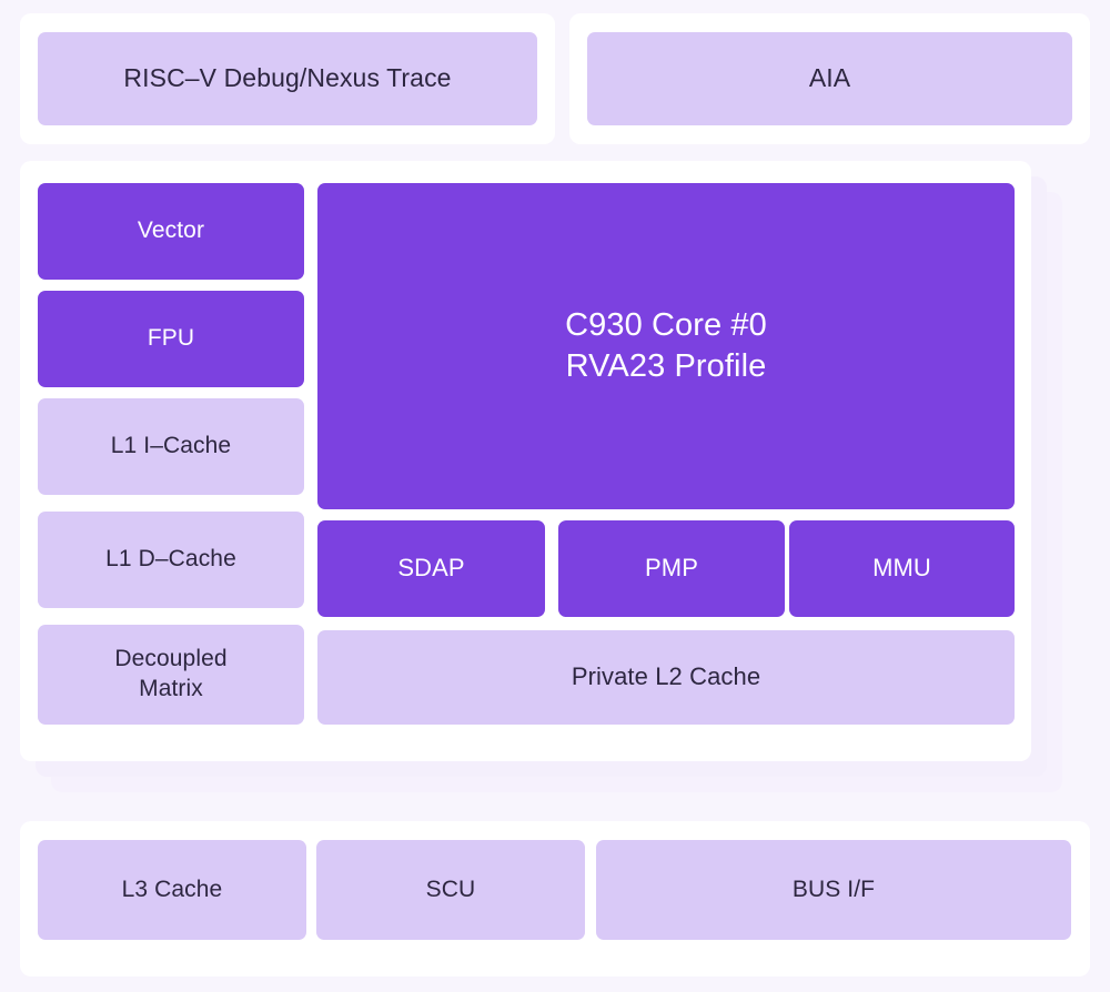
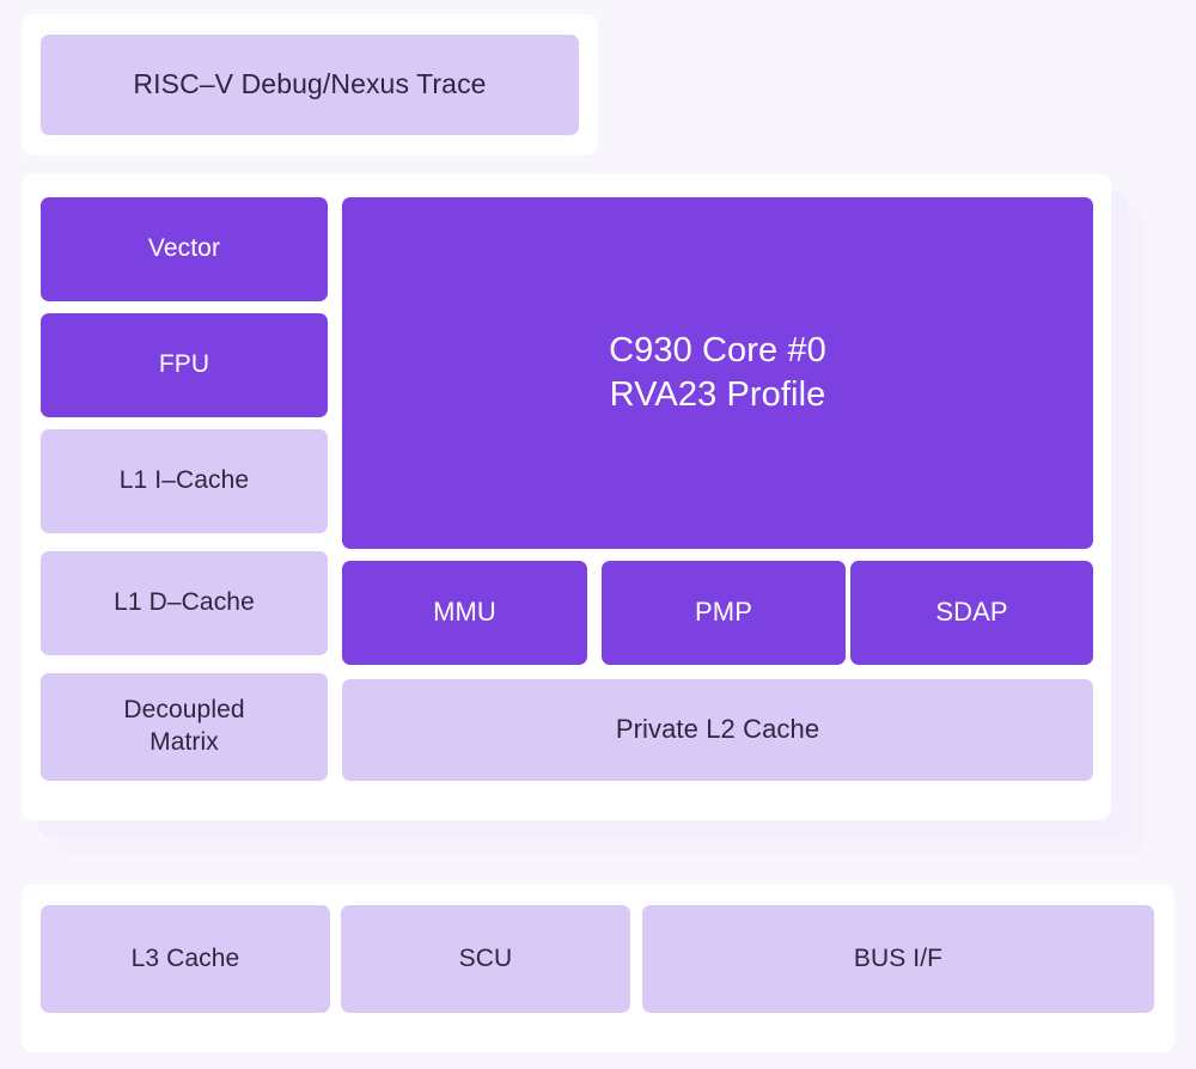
  RISC–V Debug/Nexus Trace
- AIA
  Vector
  FPU
  L1 I–Cache
  L1 D–Cache
  Decoupled
  Matrix
  C930 Core #0
  RVA23 Profile
- SDAP
+ MMU
  PMP
- MMU
+ SDAP
  Private L2 Cache
  L3 Cache
  SCU
  BUS I/F
